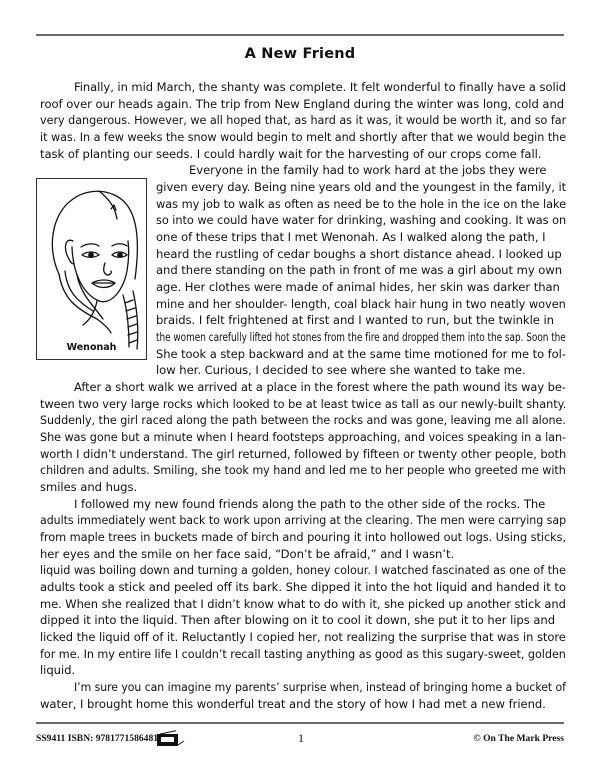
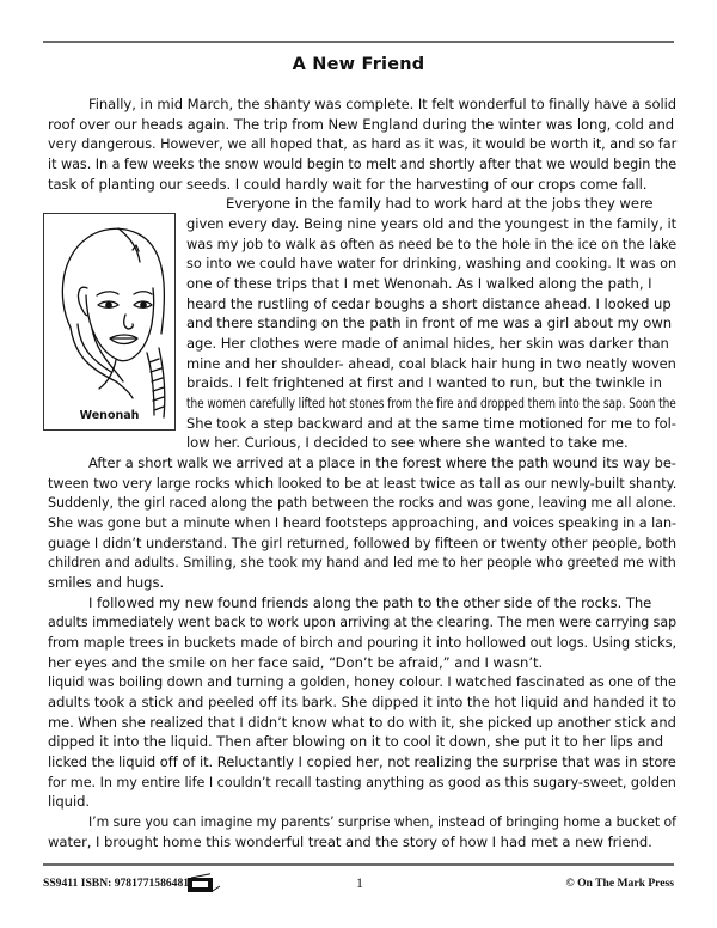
  A New Friend
  Finally, in mid March, the shanty was complete. It felt wonderful to finally have a solid
  roof over our heads again. The trip from New England during the winter was long, cold and
  very dangerous. However, we all hoped that, as hard as it was, it would be worth it, and so far
  it was. In a few weeks the snow would begin to melt and shortly after that we would begin the
  task of planting our seeds. I could hardly wait for the harvesting of our crops come fall.
  Everyone in the family had to work hard at the jobs they were
  given every day. Being nine years old and the youngest in the family, it
  was my job to walk as often as need be to the hole in the ice on the lake
  so into we could have water for drinking, washing and cooking. It was on
  one of these trips that I met Wenonah. As I walked along the path, I
  heard the rustling of cedar boughs a short distance ahead. I looked up
  and there standing on the path in front of me was a girl about my own
  age. Her clothes were made of animal hides, her skin was darker than
- mine and her shoulder- length, coal black hair hung in two neatly woven
+ mine and her shoulder- ahead, coal black hair hung in two neatly woven
  braids. I felt frightened at first and I wanted to run, but the twinkle in
  the women carefully lifted hot stones from the fire and dropped them into the sap. Soon the
  She took a step backward and at the same time motioned for me to fol-
  low her. Curious, I decided to see where she wanted to take me.
  After a short walk we arrived at a place in the forest where the path wound its way be-
  tween two very large rocks which looked to be at least twice as tall as our newly-built shanty.
  Suddenly, the girl raced along the path between the rocks and was gone, leaving me all alone.
  She was gone but a minute when I heard footsteps approaching, and voices speaking in a lan-
- worth I didn’t understand. The girl returned, followed by fifteen or twenty other people, both
+ guage I didn’t understand. The girl returned, followed by fifteen or twenty other people, both
  children and adults. Smiling, she took my hand and led me to her people who greeted me with
  smiles and hugs.
  I followed my new found friends along the path to the other side of the rocks. The
  adults immediately went back to work upon arriving at the clearing. The men were carrying sap
  from maple trees in buckets made of birch and pouring it into hollowed out logs. Using sticks,
  her eyes and the smile on her face said, “Don’t be afraid,” and I wasn’t.
  liquid was boiling down and turning a golden, honey colour. I watched fascinated as one of the
  adults took a stick and peeled off its bark. She dipped it into the hot liquid and handed it to
  me. When she realized that I didn’t know what to do with it, she picked up another stick and
  dipped it into the liquid. Then after blowing on it to cool it down, she put it to her lips and
  licked the liquid off of it. Reluctantly I copied her, not realizing the surprise that was in store
  for me. In my entire life I couldn’t recall tasting anything as good as this sugary-sweet, golden
  liquid.
  I’m sure you can imagine my parents’ surprise when, instead of bringing home a bucket of
  water, I brought home this wonderful treat and the story of how I had met a new friend.
  Wenonah
  SS9411 ISBN: 9781771586481
  1
  © On The Mark Press
